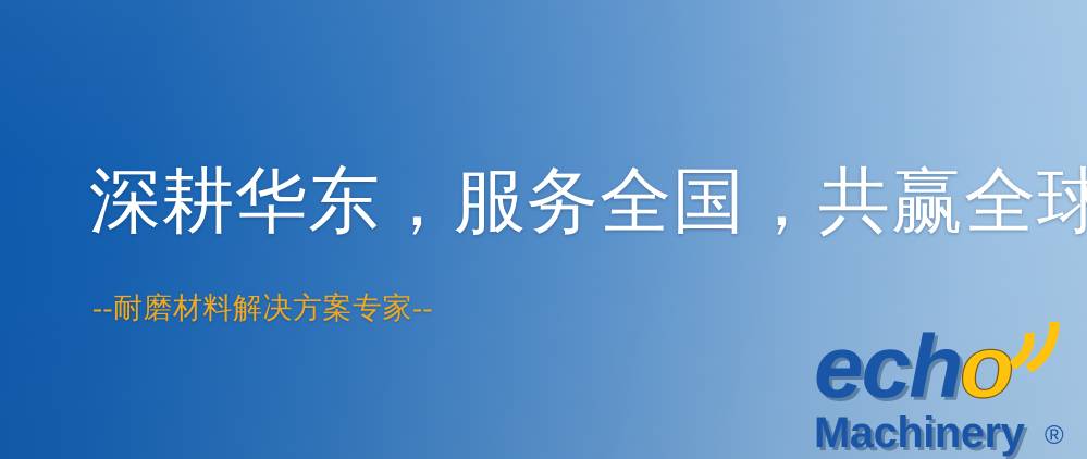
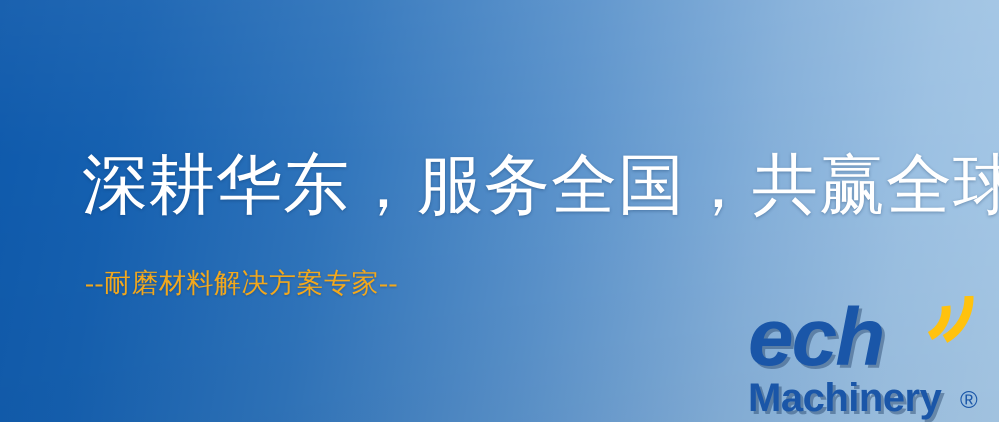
  深耕华东，服务全国，共赢全球
  --耐磨材料解决方案专家--
  ech
  Machinery
- o
  ®
